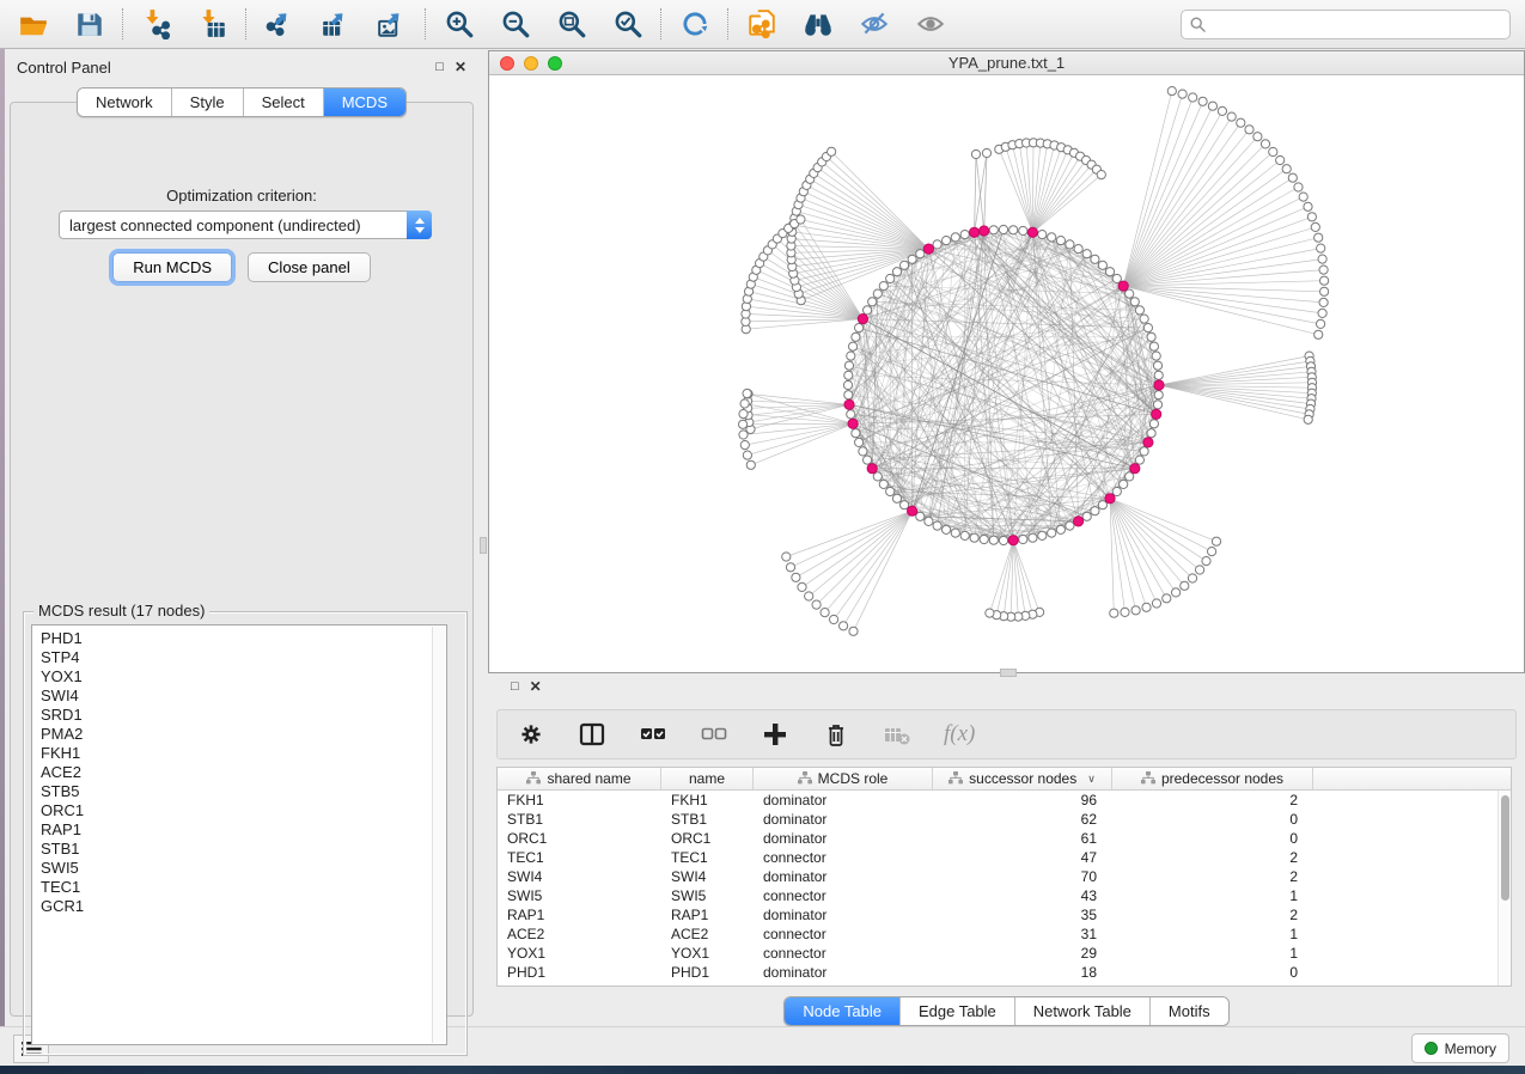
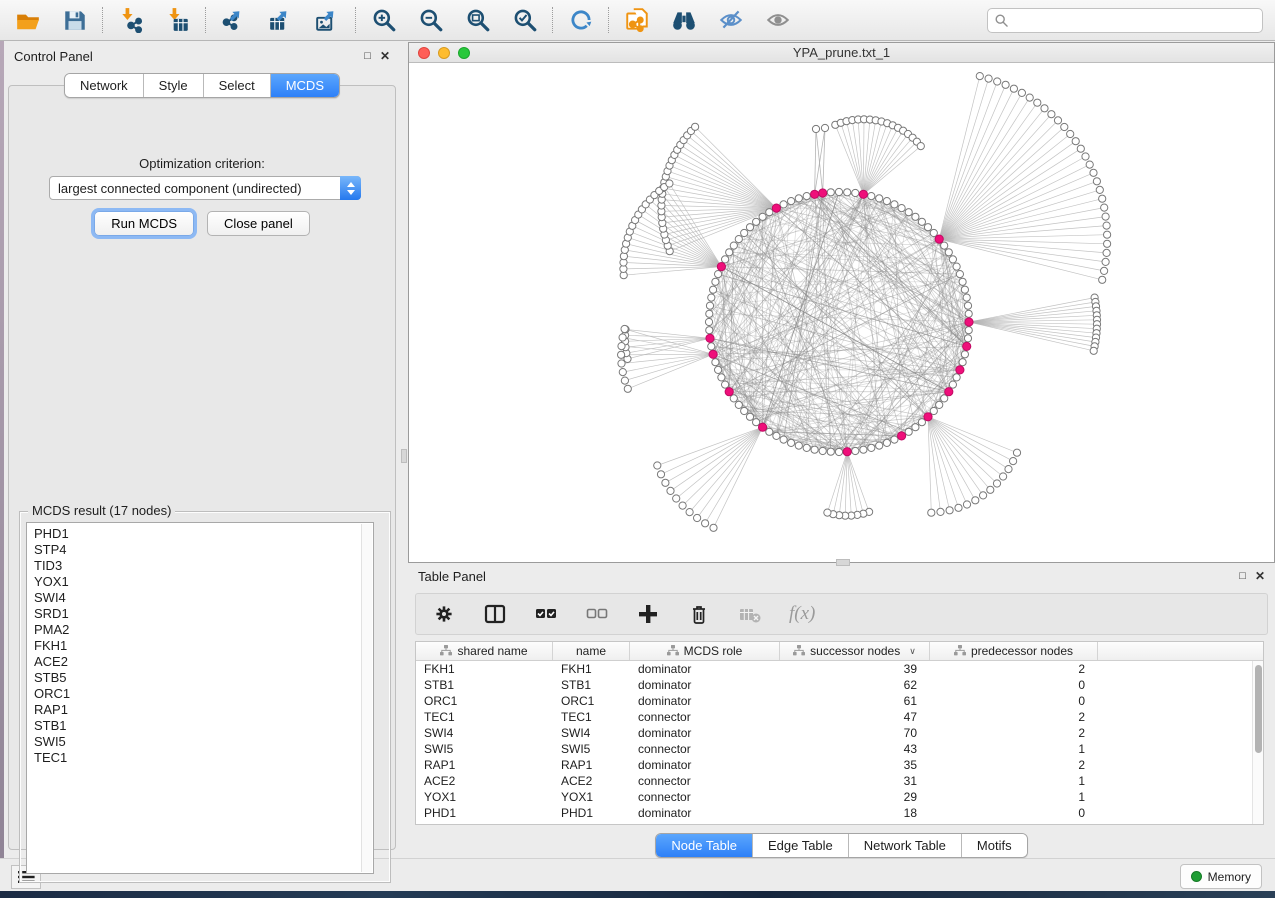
  Control Panel
  □
  ✕
  Network
  Style
  Select
  MCDS
  Optimization criterion:
  largest connected component (undirected)
  Run MCDS
  Close panel
  MCDS result (17 nodes)
  PHD1
  STP4
+ TID3
  YOX1
  SWI4
  SRD1
  PMA2
  FKH1
  ACE2
  STB5
  ORC1
  RAP1
  STB1
  SWI5
  TEC1
- GCR1
  YPA_prune.txt_1
+ Table Panel
  □
  ✕
  f(x)
  shared name
  name
  MCDS role
  successor nodes
  ∨
  predecessor nodes
  FKH1
  FKH1
  dominator
- 96
+ 39
  2
  STB1
  STB1
  dominator
  62
  0
  ORC1
  ORC1
  dominator
  61
  0
  TEC1
  TEC1
  connector
  47
  2
  SWI4
  SWI4
  dominator
  70
  2
  SWI5
  SWI5
  connector
  43
  1
  RAP1
  RAP1
  dominator
  35
  2
  ACE2
  ACE2
  connector
  31
  1
  YOX1
  YOX1
  connector
  29
  1
  PHD1
  PHD1
  dominator
  18
  0
  Node Table
  Edge Table
  Network Table
  Motifs
  Memory
